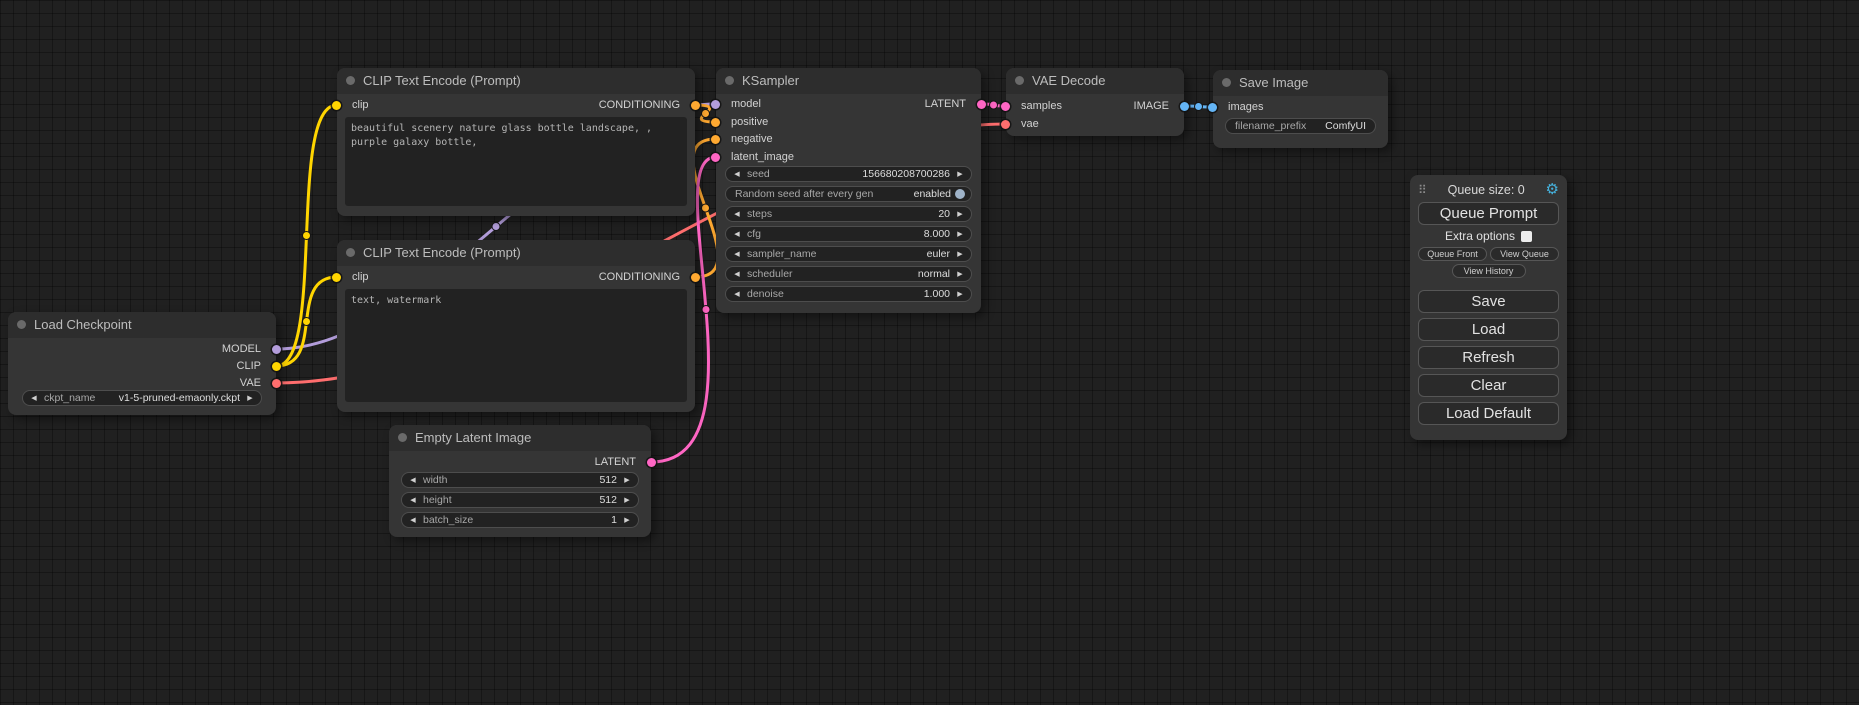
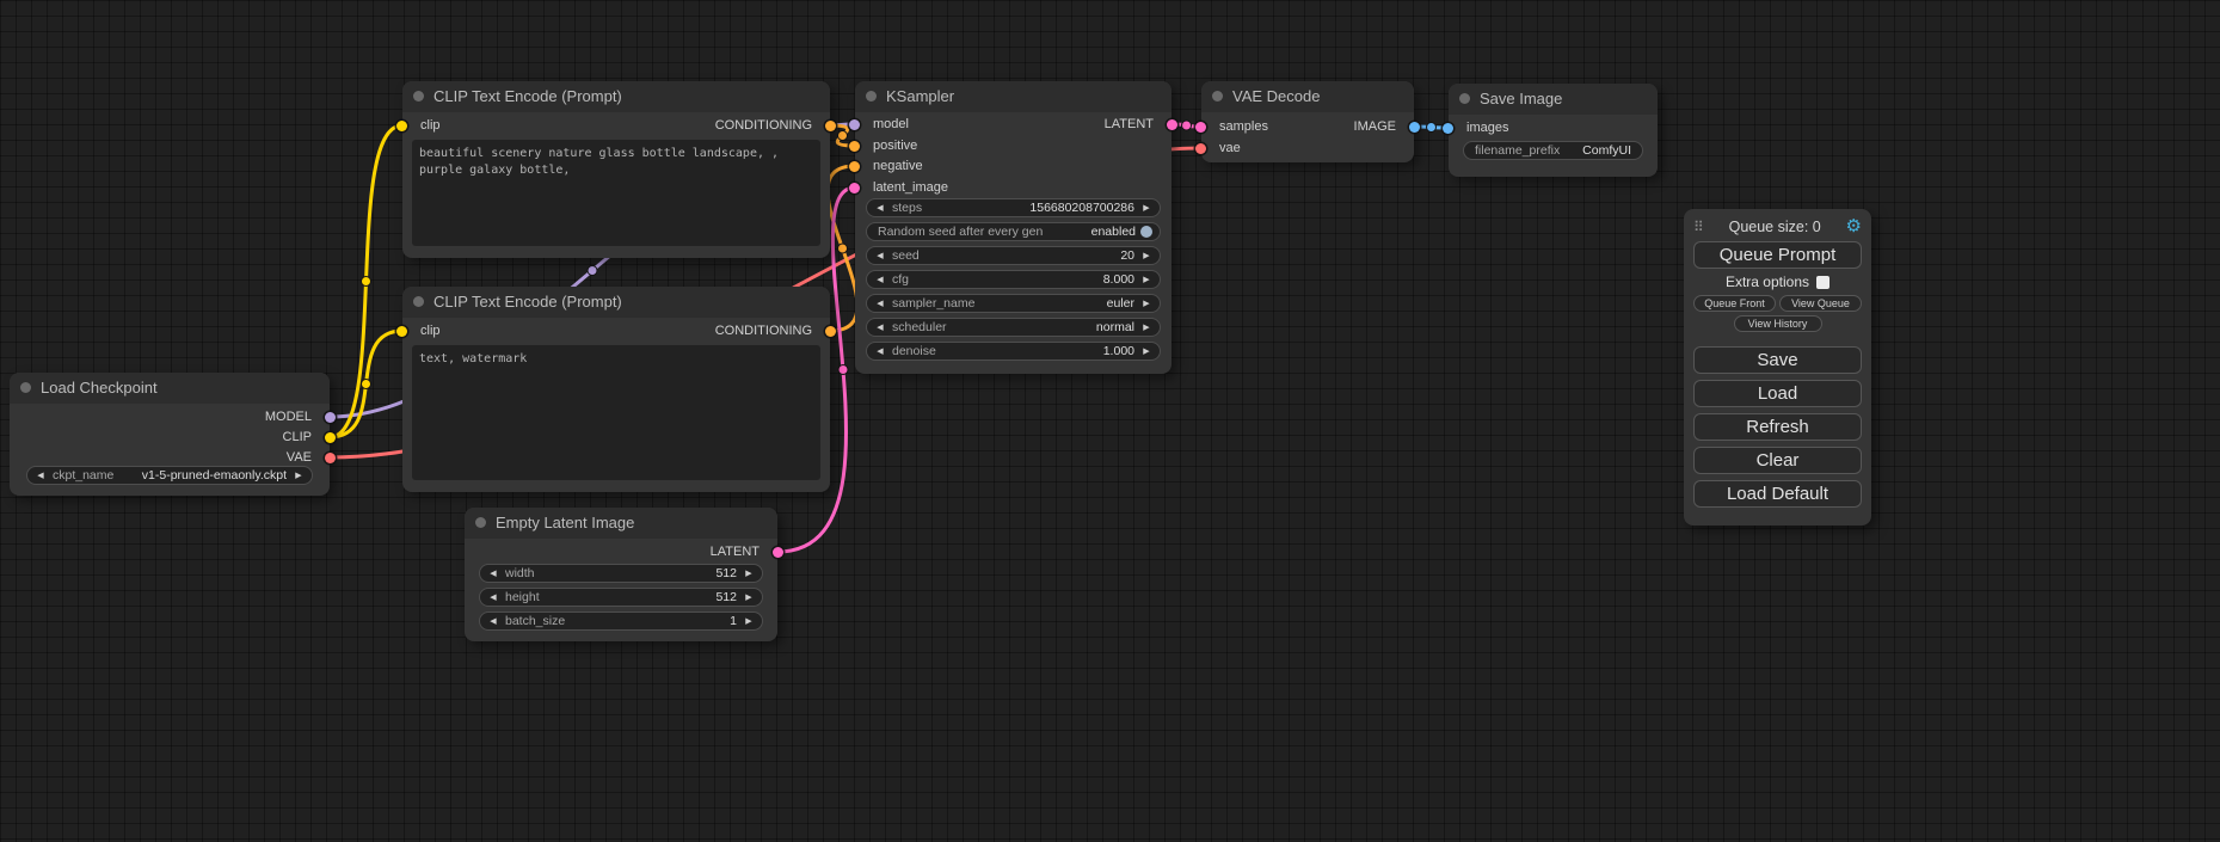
  Load Checkpoint
  MODEL
  CLIP
  VAE
  ckpt_name
  v1-5-pruned-emaonly.ckpt
  CLIP Text Encode (Prompt)
  clip
  CONDITIONING
  beautiful scenery nature glass bottle landscape, , purple galaxy bottle,
  CLIP Text Encode (Prompt)
  clip
  CONDITIONING
  text, watermark
  Empty Latent Image
  LATENT
  width
  512
  height
  512
  batch_size
  1
  KSampler
  model
  LATENT
  positive
  negative
  latent_image
- seed
+ steps
  156680208700286
  Random seed after every gen
  enabled
- steps
+ seed
  20
  cfg
  8.000
  sampler_name
  euler
  scheduler
  normal
  denoise
  1.000
  VAE Decode
  samples
  IMAGE
  vae
  Save Image
  images
  filename_prefix
  ComfyUI
  ⠿
  Queue size: 0
  ⚙
  Queue Prompt
  Extra options
  Queue Front
  View Queue
  View History
  Save
  Load
  Refresh
  Clear
  Load Default
